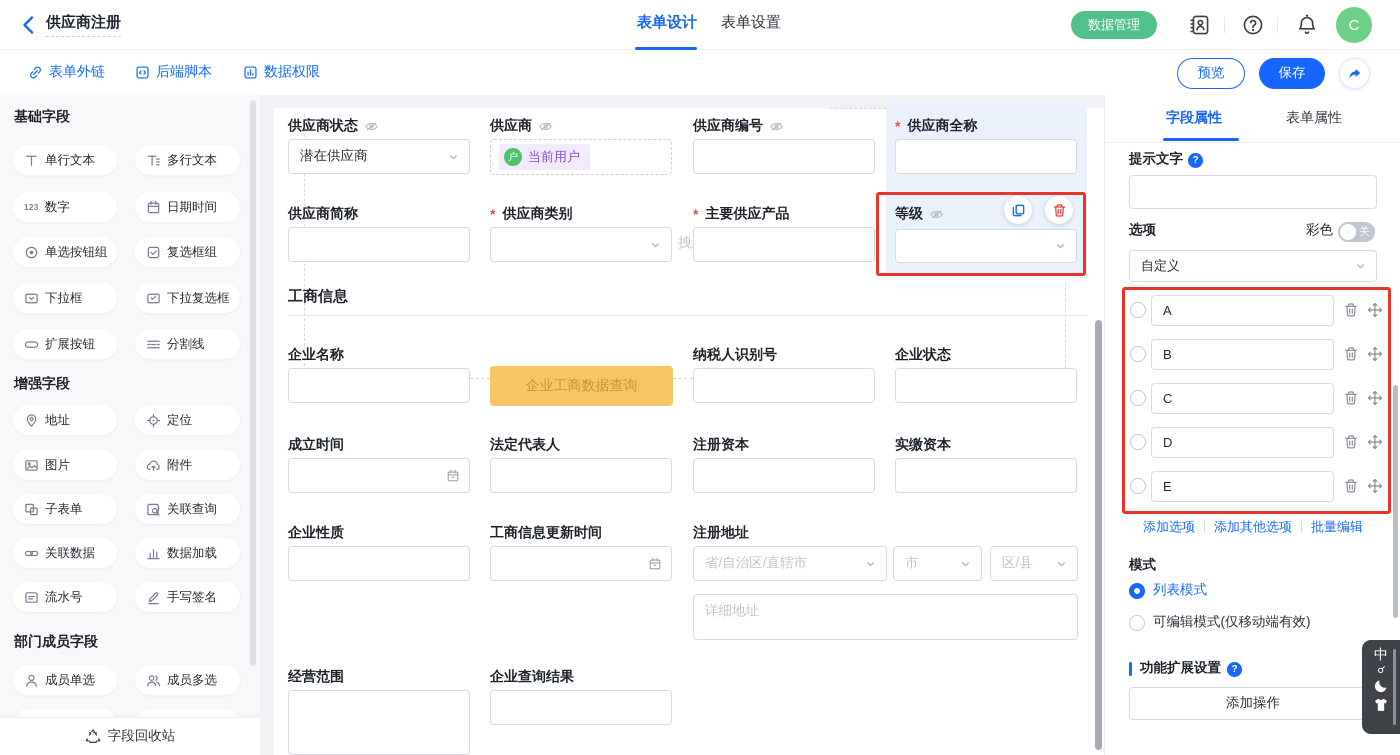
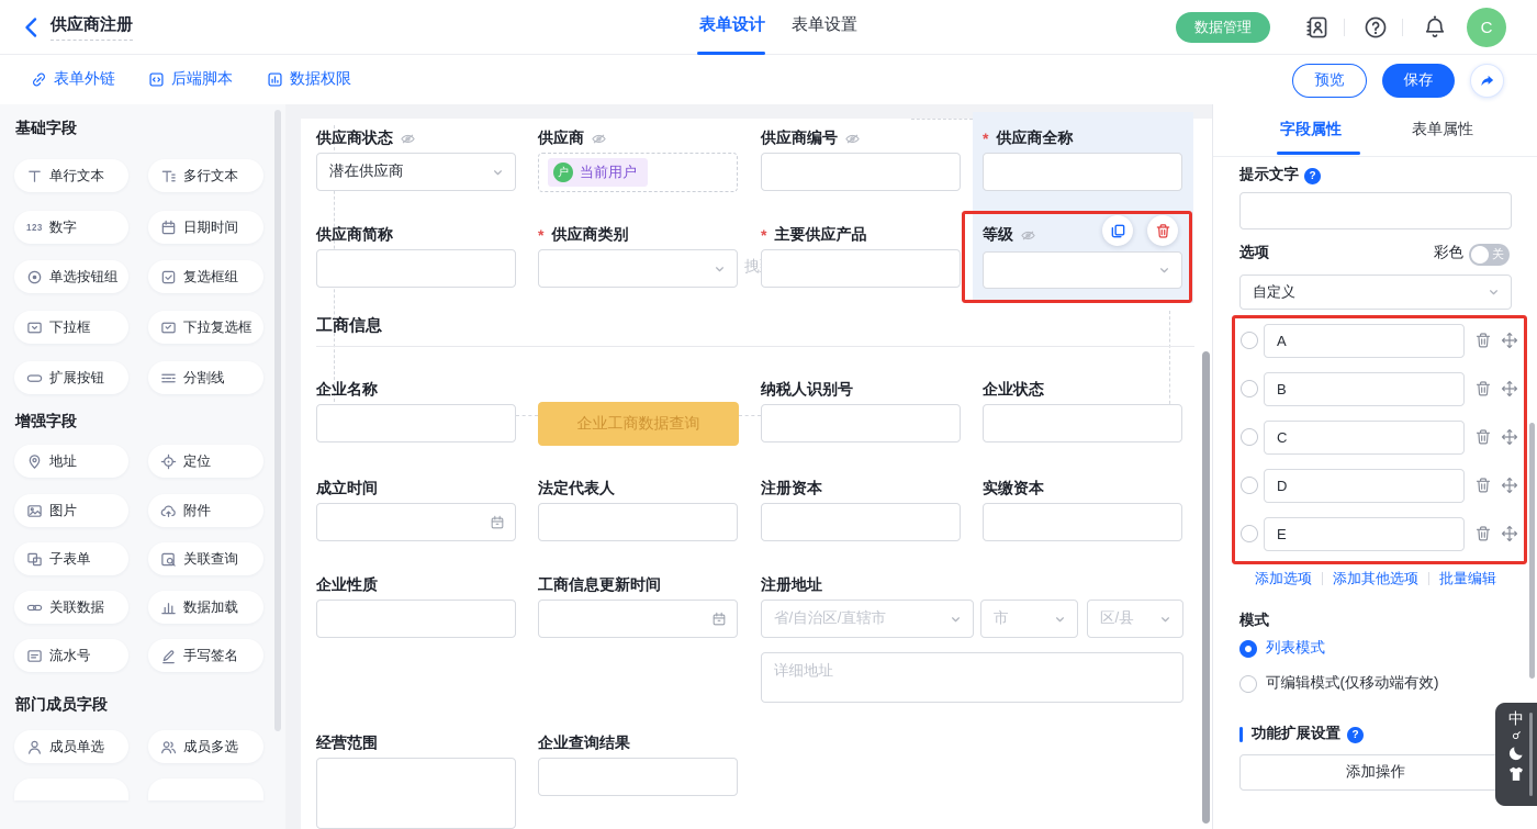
  供应商注册
  表单设计
  表单设置
  数据管理
  C
  表单外链
  后端脚本
  数据权限
  预览
  保存
  基础字段
  单行文本
  多行文本
  123
  数字
  日期时间
  单选按钮组
  复选框组
  下拉框
  下拉复选框
  扩展按钮
  分割线
  增强字段
  地址
  定位
  图片
  附件
  子表单
  关联查询
  关联数据
  数据加载
  流水号
  手写签名
  部门成员字段
  成员单选
  成员多选
- 字段回收站
  供应商状态
  潜在供应商
  供应商
  户
  当前用户
  供应商编号
  供应商全称
  供应商简称
  供应商类别
  主要供应产品
  等级
  工商信息
  企业名称
  企业工商数据查询
  纳税人识别号
  企业状态
  成立时间
  法定代表人
  注册资本
  实缴资本
  企业性质
  工商信息更新时间
  注册地址
  省/自治区/直辖市
  市
  区/县
  详细地址
  经营范围
  企业查询结果
  字段属性
  表单属性
  提示文字
  ?
  选项
  彩色
  关
  自定义
  A
  B
  C
  D
  E
  添加选项
  添加其他选项
  批量编辑
  模式
  列表模式
  可编辑模式(仅移动端有效)
  功能扩展设置
  ?
  添加操作
  中
